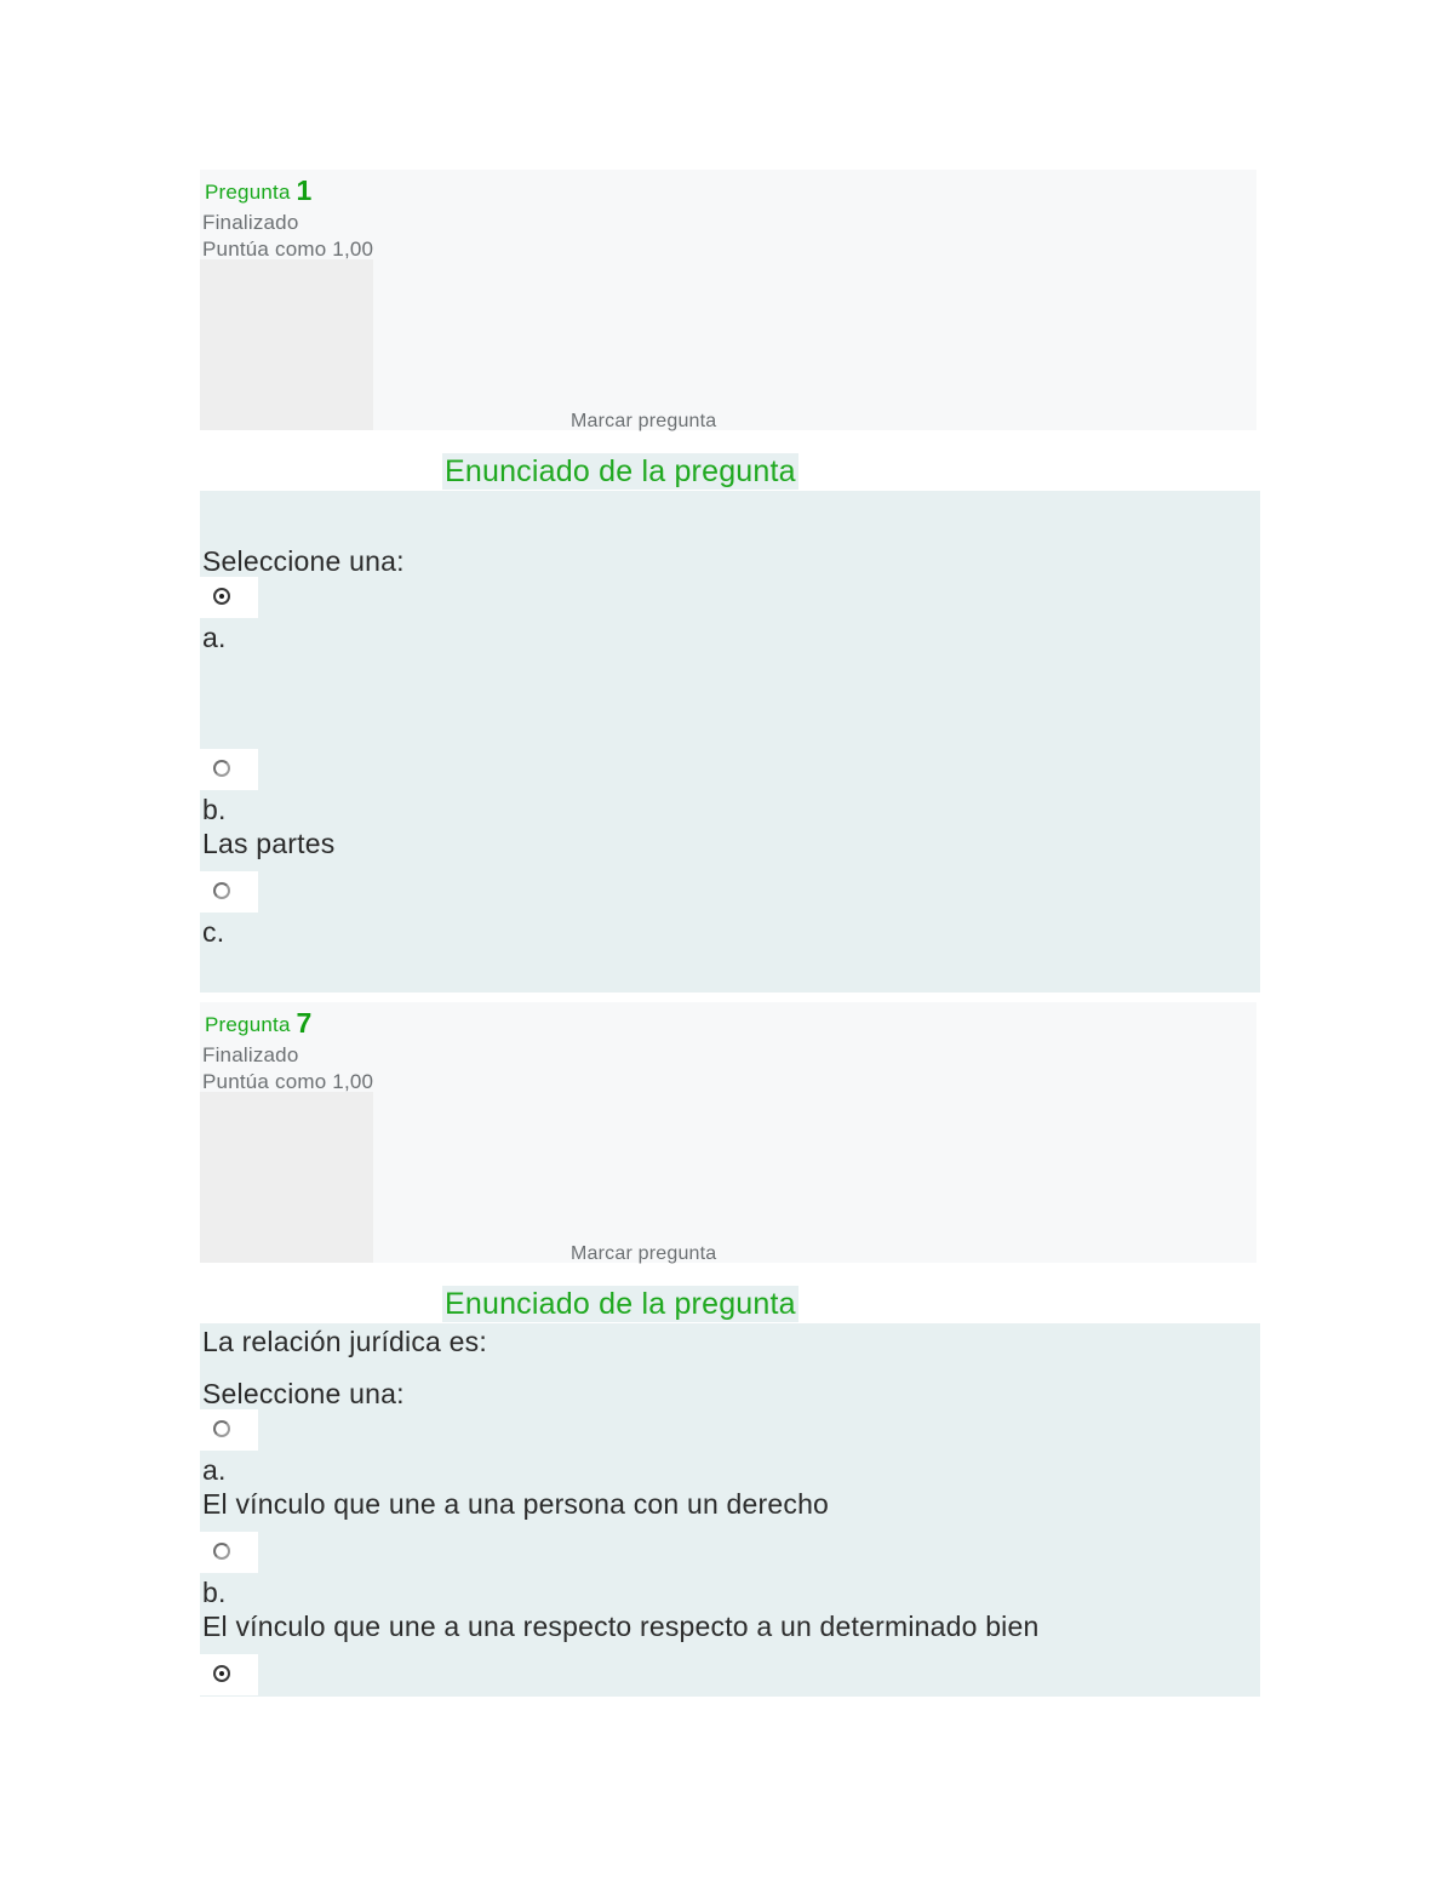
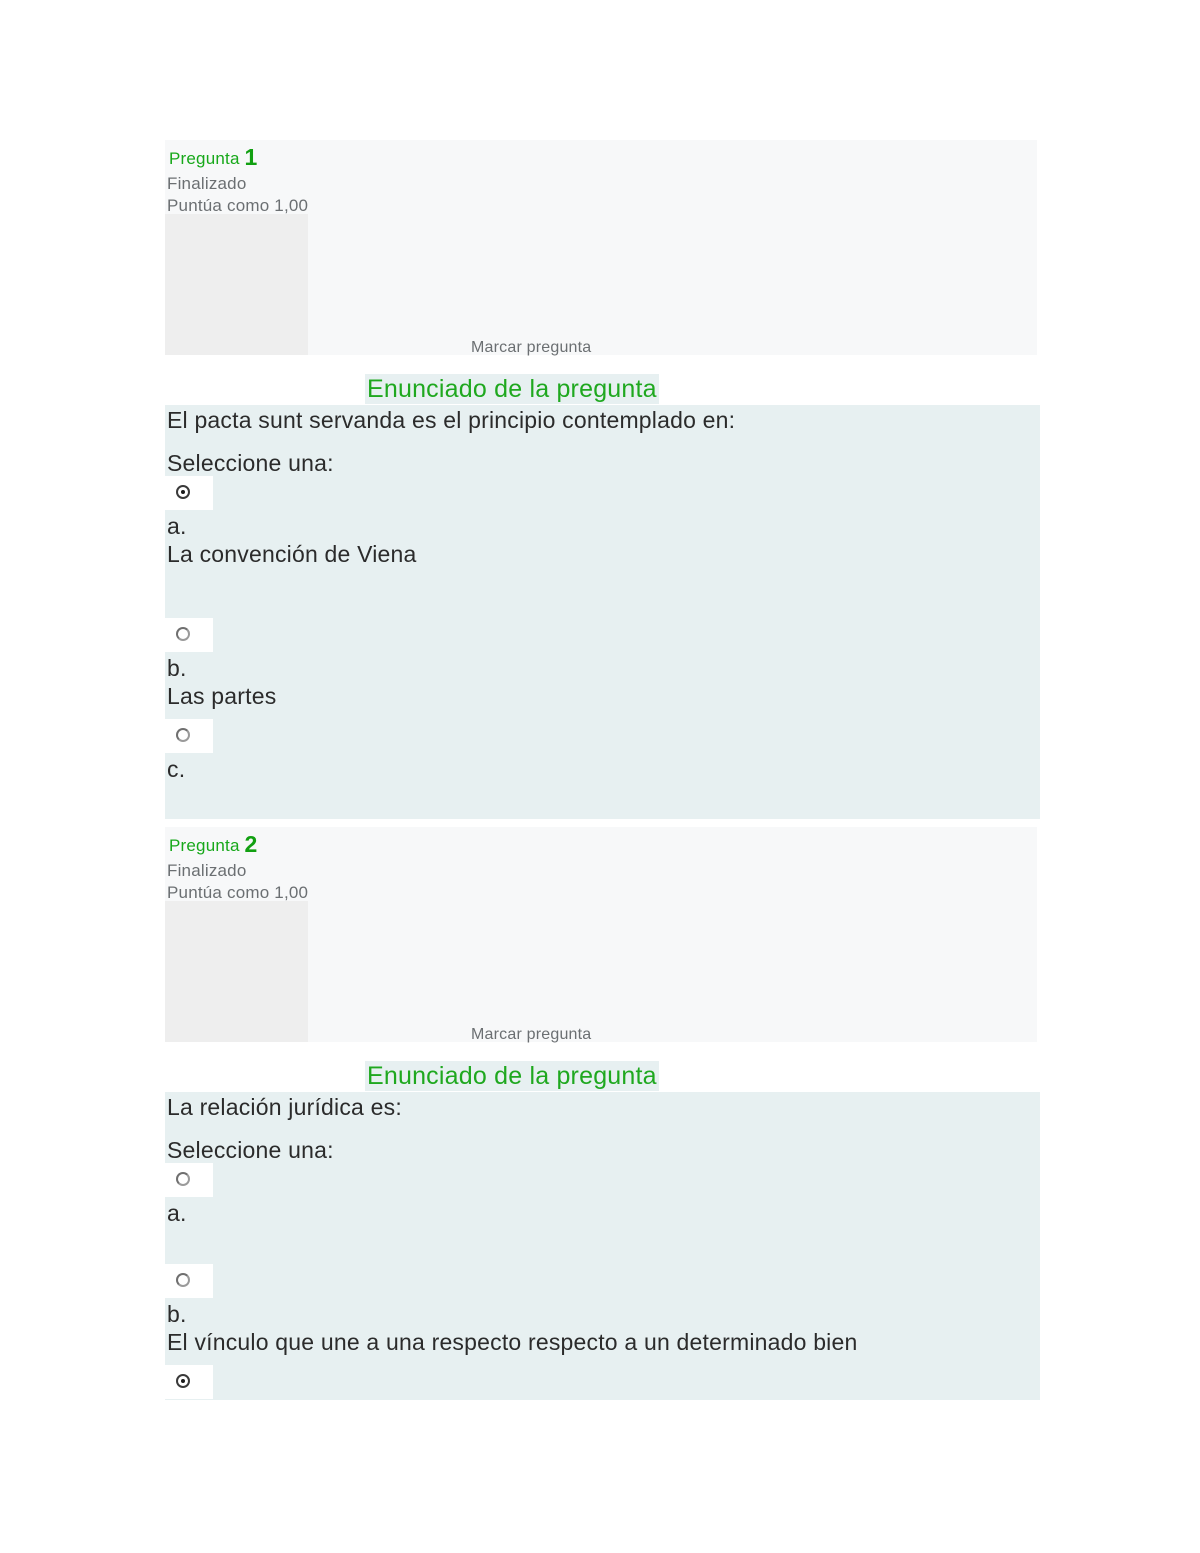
  Pregunta 1
  Finalizado
  Puntúa como 1,00
  Marcar pregunta
  Enunciado de la pregunta
+ El pacta sunt servanda es el principio contemplado en:
  Seleccione una:
  a.
+ La convención de Viena
  b.
  Las partes
  c.
- Pregunta 7
+ Pregunta 2
  Finalizado
  Puntúa como 1,00
  Marcar pregunta
  Enunciado de la pregunta
  La relación jurídica es:
  Seleccione una:
  a.
- El vínculo que une a una persona con un derecho
  b.
  El vínculo que une a una respecto respecto a un determinado bien
